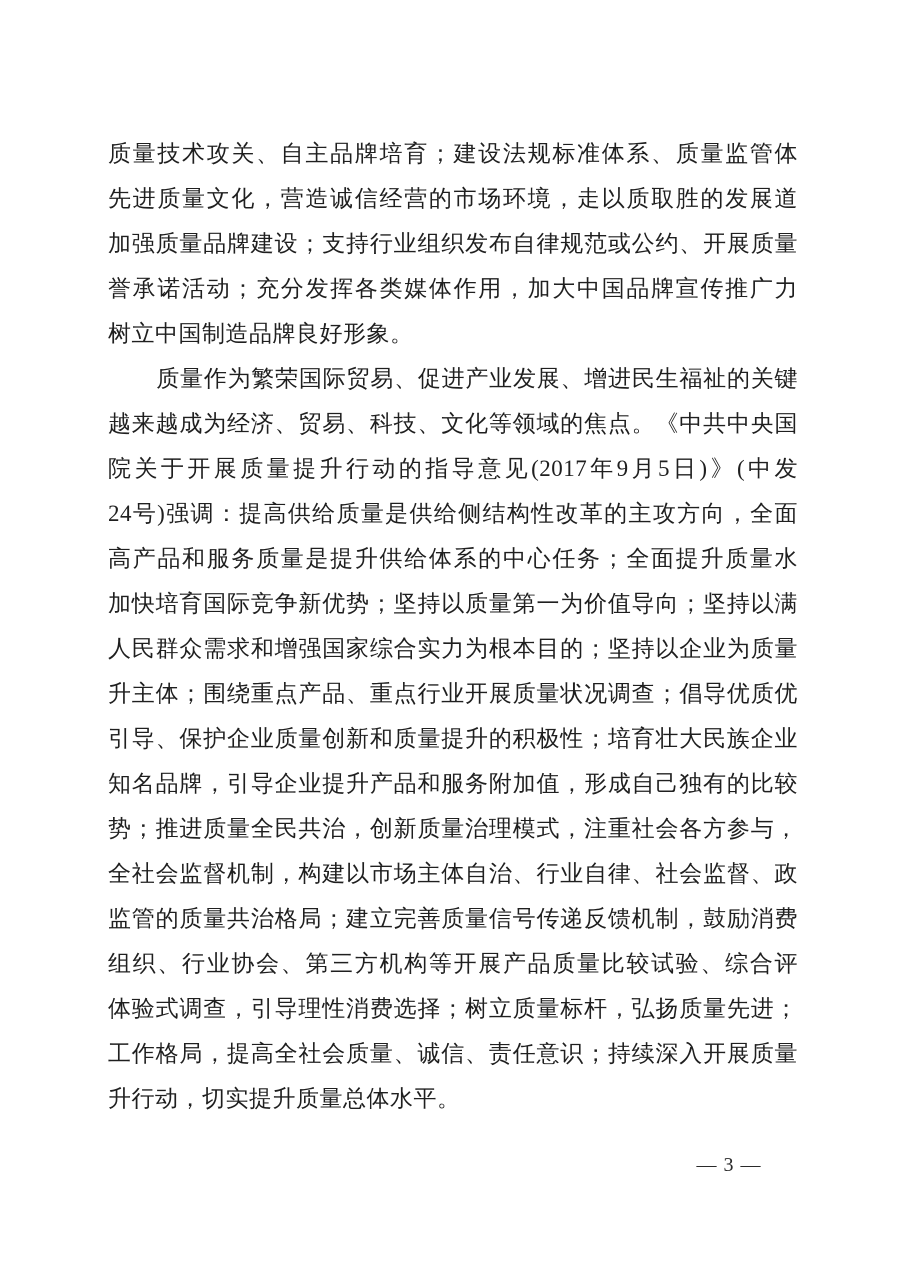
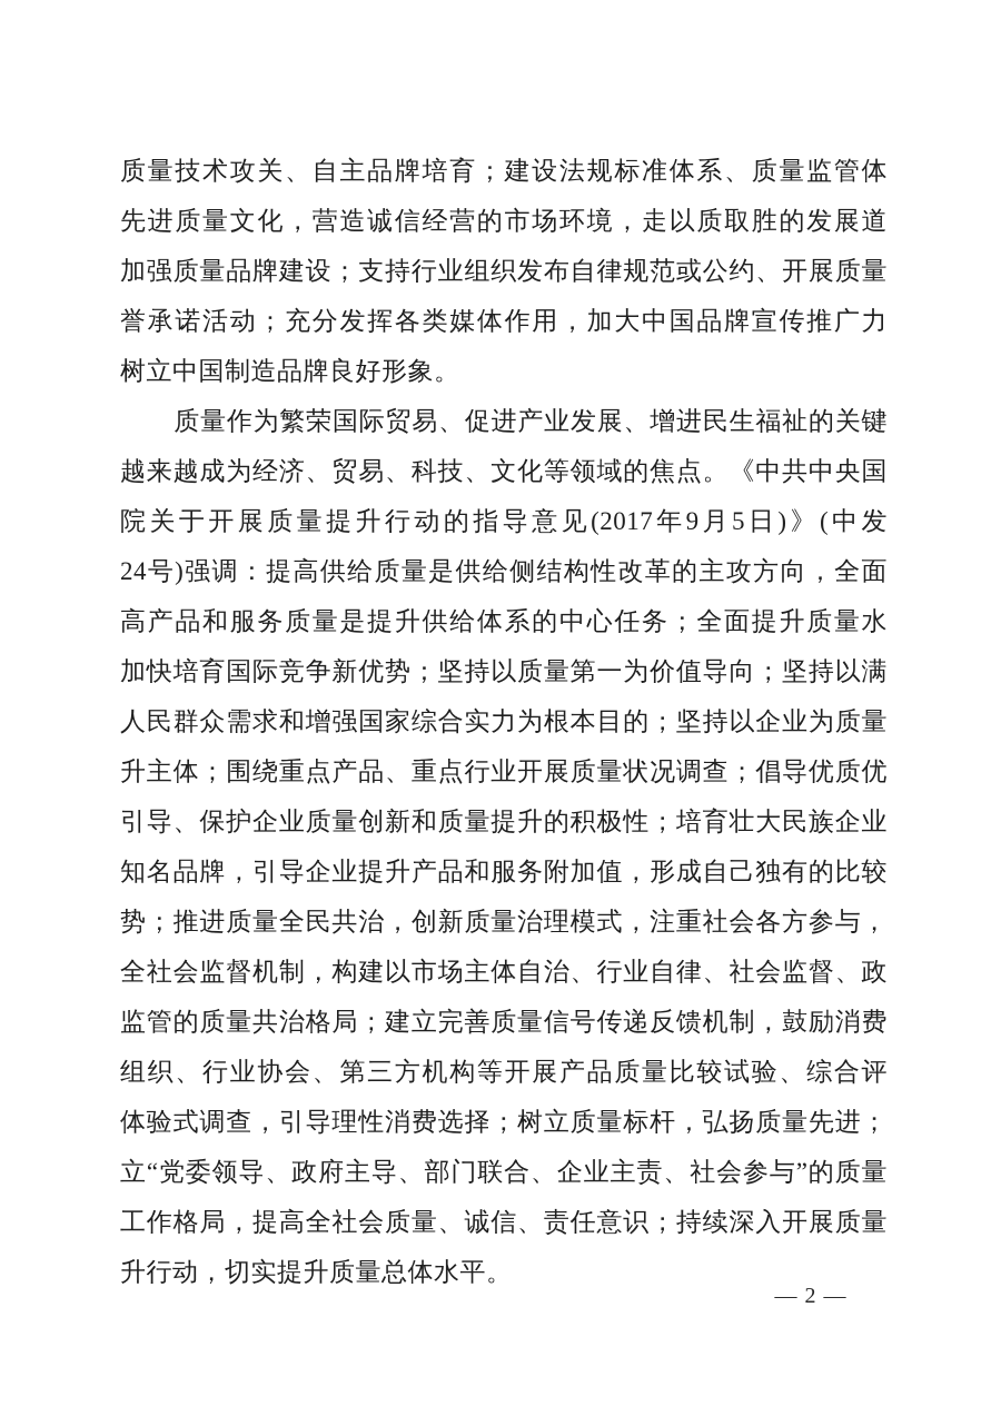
  质量技术攻关、自主品牌培育；建设法规标准体系、质量监管体
  先进质量文化，营造诚信经营的市场环境，走以质取胜的发展道
  加强质量品牌建设；支持行业组织发布自律规范或公约、开展质量
  誉承诺活动；充分发挥各类媒体作用，加大中国品牌宣传推广力
  树立中国制造品牌良好形象。
  质量作为繁荣国际贸易、促进产业发展、增进民生福祉的关键
  越来越成为经济、贸易、科技、文化等领域的焦点。《中共中央国
  院关于开展质量提升行动的指导意见(2017年9月5日)》(中发
  24号)强调：提高供给质量是供给侧结构性改革的主攻方向，全面
  高产品和服务质量是提升供给体系的中心任务；全面提升质量水
  加快培育国际竞争新优势；坚持以质量第一为价值导向；坚持以满
  人民群众需求和增强国家综合实力为根本目的；坚持以企业为质量
  升主体；围绕重点产品、重点行业开展质量状况调查；倡导优质优
  引导、保护企业质量创新和质量提升的积极性；培育壮大民族企业
  知名品牌，引导企业提升产品和服务附加值，形成自己独有的比较
  势；推进质量全民共治，创新质量治理模式，注重社会各方参与，
  全社会监督机制，构建以市场主体自治、行业自律、社会监督、政
  监管的质量共治格局；建立完善质量信号传递反馈机制，鼓励消费
  组织、行业协会、第三方机构等开展产品质量比较试验、综合评
  体验式调查，引导理性消费选择；树立质量标杆，弘扬质量先进；
+ 立“党委领导、政府主导、部门联合、企业主责、社会参与”的质量
  工作格局，提高全社会质量、诚信、责任意识；持续深入开展质量
  升行动，切实提升质量总体水平。
- — 3 —
+ — 2 —
